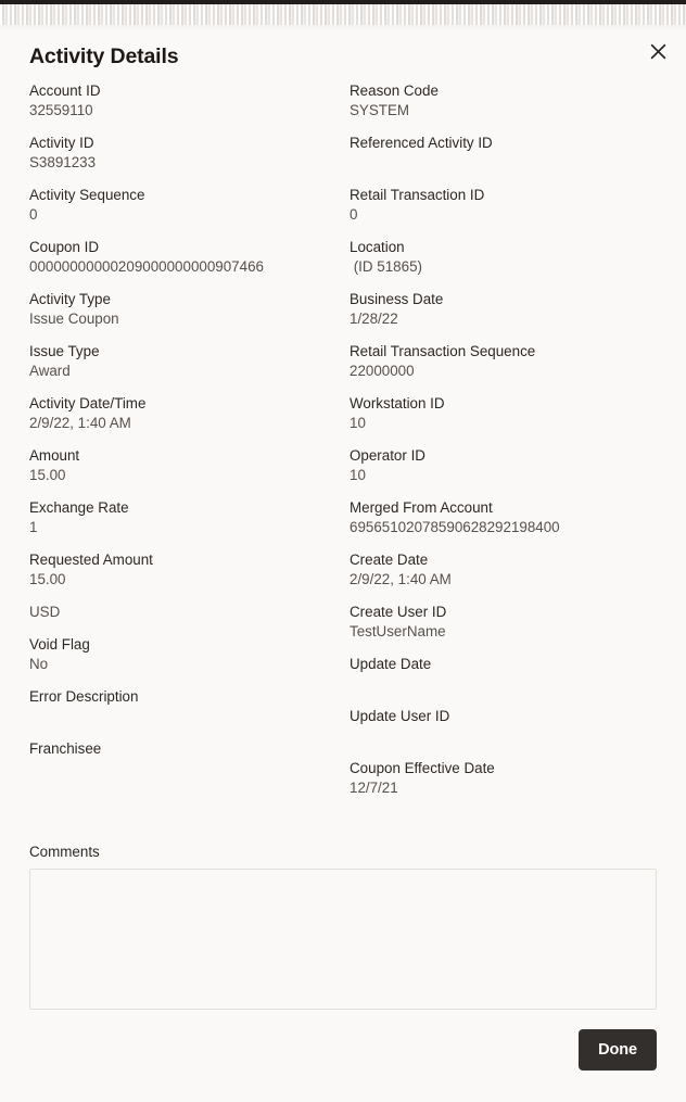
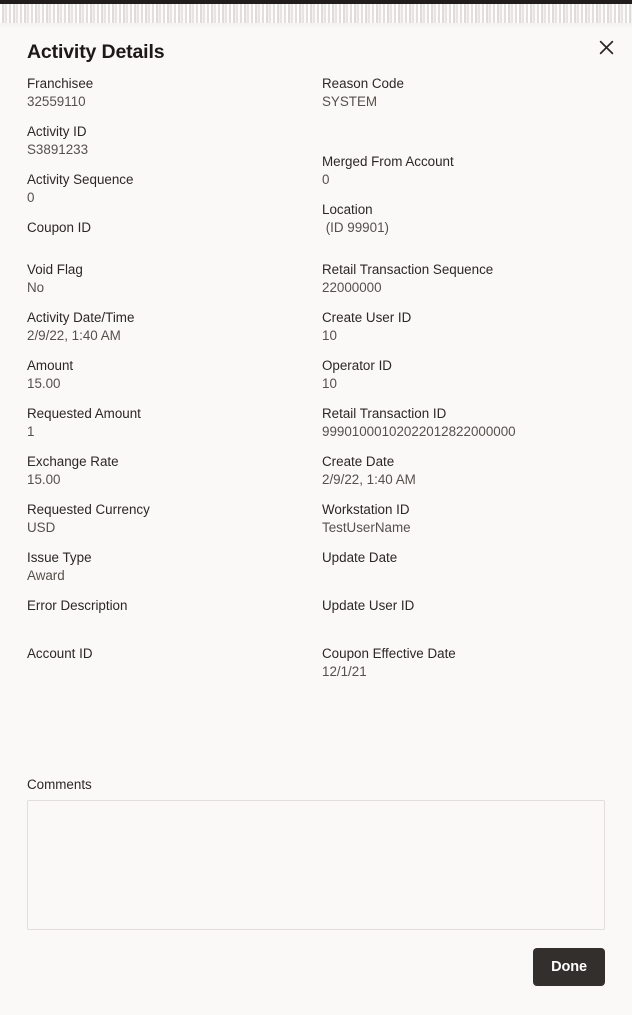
  Activity Details
- Account ID
+ Franchisee
  32559110
  Activity ID
  S3891233
  Activity Sequence
  0
  Coupon ID
- 00000000000209000000000907466
- Activity Type
- Issue Coupon
- Issue Type
+ Void Flag
- Award
+ No
  Activity Date/Time
  2/9/22, 1:40 AM
  Amount
  15.00
- Exchange Rate
+ Requested Amount
  1
- Requested Amount
+ Exchange Rate
  15.00
+ Requested Currency
  USD
- Void Flag
+ Issue Type
- No
+ Award
  Error Description
- Franchisee
+ Account ID
  Reason Code
  SYSTEM
- Referenced Activity ID
- Retail Transaction ID
+ Merged From Account
  0
  Location
- (ID 51865)
+ (ID 99901)
- Business Date
- 1/28/22
  Retail Transaction Sequence
  22000000
- Workstation ID
+ Create User ID
  10
  Operator ID
  10
- Merged From Account
+ Retail Transaction ID
- 69565102078590628292198400
+ 99901000102022012822000000
  Create Date
  2/9/22, 1:40 AM
- Create User ID
+ Workstation ID
  TestUserName
  Update Date
  Update User ID
  Coupon Effective Date
- 12/7/21
+ 12/1/21
  Comments
  Done
